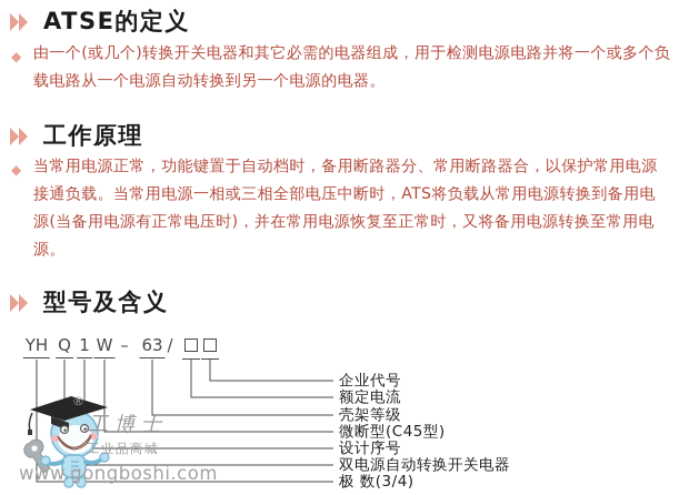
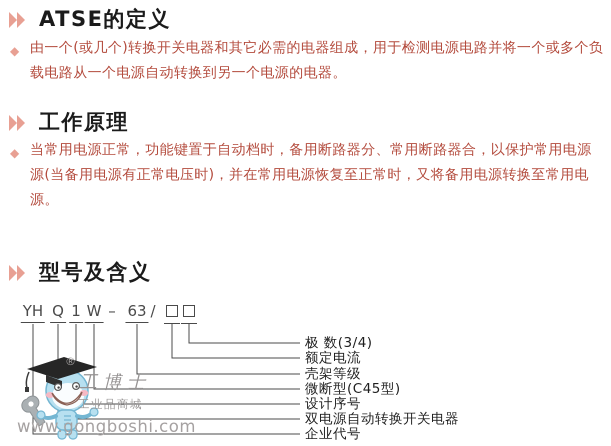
  ATSE的定义
  ◆
  由一个(或几个)转换开关电器和其它必需的电器组成，用于检测电源电路并将一个或多个负
  载电路从一个电源自动转换到另一个电源的电器。
  工作原理
  ◆
  当常用电源正常，功能键置于自动档时，备用断路器分、常用断路器合，以保护常用电源
- 接通负载。当常用电源一相或三相全部电压中断时，ATS将负载从常用电源转换到备用电
  源(当备用电源有正常电压时)，并在常用电源恢复至正常时，又将备用电源转换至常用电
  源。
  型号及含义
  YH
  Q
  1
  W
  –
  63
  /
- 企业代号
+ 极 数(3/4)
  额定电流
  壳架等级
  微断型(C45型)
  设计序号
  双电源自动转换开关电器
- 极 数(3/4)
+ 企业代号
  ®
  工博士
  工业品商城
  www.gongboshi.com
